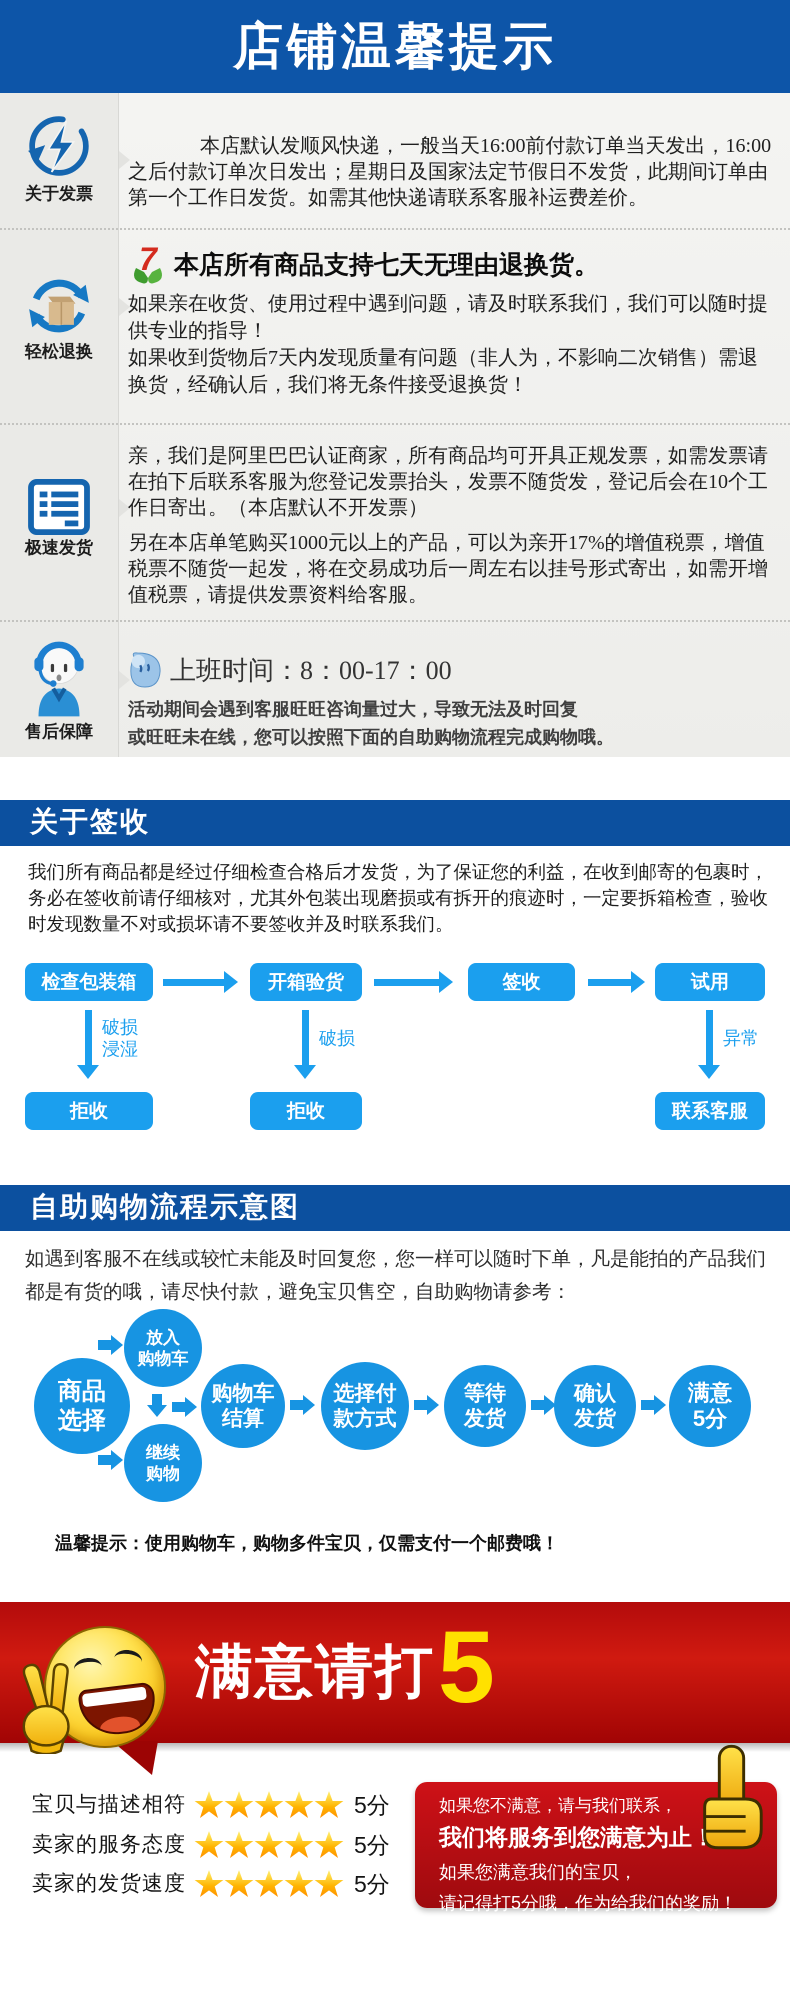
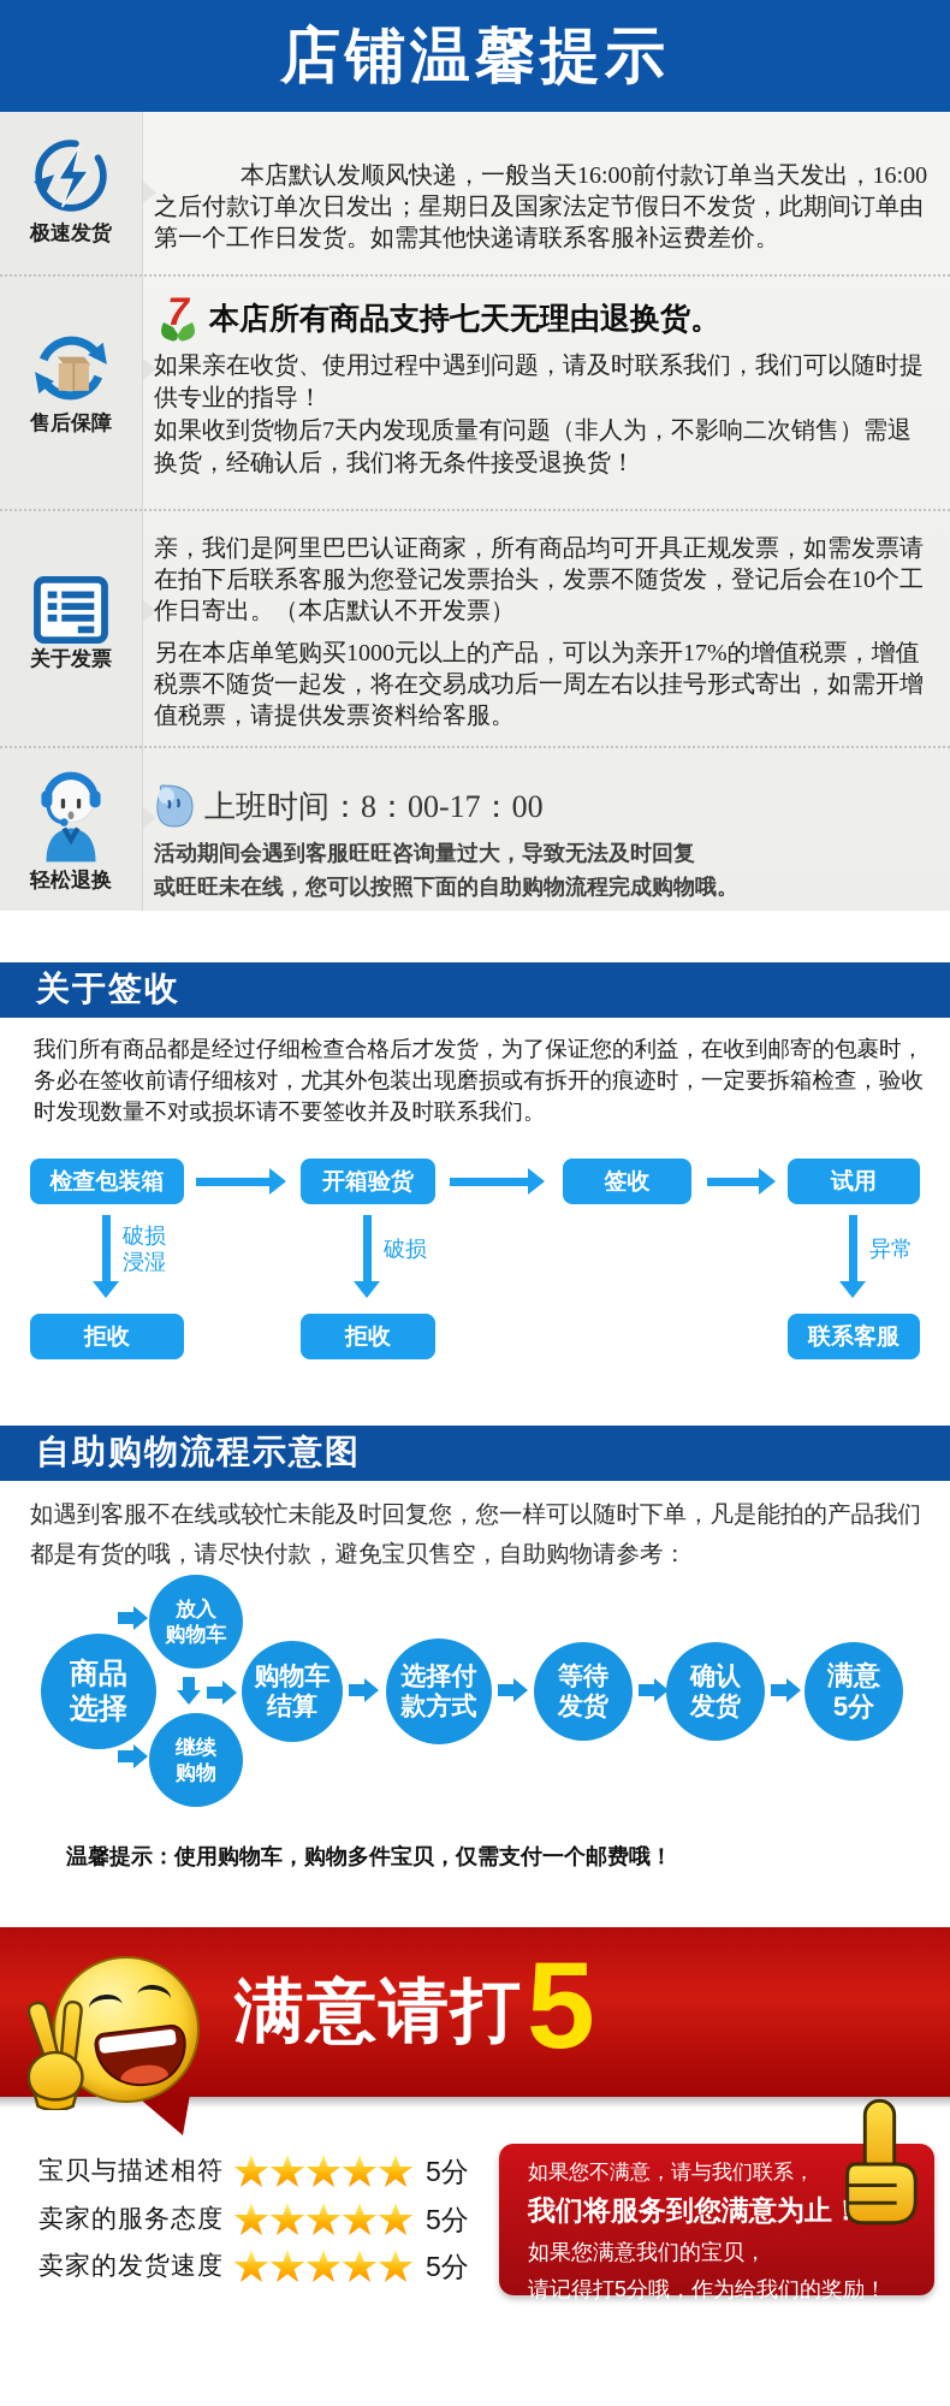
  店铺温馨提示
- 关于发票
+ 极速发货
  本店默认发顺风快递，一般当天16:00前付款订单当天发出，16:00之后付款订单次日发出；星期日及国家法定节假日不发货，此期间订单由第一个工作日发货。如需其他快递请联系客服补运费差价。
- 轻松退换
+ 售后保障
  7
  本店所有商品支持七天无理由退换货。
  如果亲在收货、使用过程中遇到问题，请及时联系我们，我们可以随时提供专业的指导！
  如果收到货物后7天内发现质量有问题（非人为，不影响二次销售）需退换货，经确认后，我们将无条件接受退换货！
- 极速发货
+ 关于发票
  亲，我们是阿里巴巴认证商家，所有商品均可开具正规发票，如需发票请在拍下后联系客服为您登记发票抬头，发票不随货发，登记后会在10个工作日寄出。（本店默认不开发票）
  另在本店单笔购买1000元以上的产品，可以为亲开17%的增值税票，增值税票不随货一起发，将在交易成功后一周左右以挂号形式寄出，如需开增值税票，请提供发票资料给客服。
- 售后保障
+ 轻松退换
  上班时间：8：00-17：00
  活动期间会遇到客服旺旺咨询量过大，导致无法及时回复
  或旺旺未在线，您可以按照下面的自助购物流程完成购物哦。
  关于签收
  我们所有商品都是经过仔细检查合格后才发货，为了保证您的利益，在收到邮寄的包裹时，务必在签收前请仔细核对，尤其外包装出现磨损或有拆开的痕迹时，一定要拆箱检查，验收时发现数量不对或损坏请不要签收并及时联系我们。
  检查包装箱
  开箱验货
  签收
  试用
  破损
  浸湿
  破损
  异常
  拒收
  拒收
  联系客服
  自助购物流程示意图
  如遇到客服不在线或较忙未能及时回复您，您一样可以随时下单，凡是能拍的产品我们都是有货的哦，请尽快付款，避免宝贝售空，自助购物请参考：
  商品
  选择
  放入
  购物车
  继续
  购物
  购物车
  结算
  选择付
  款方式
  等待
  发货
  确认
  发货
  满意
  5分
  温馨提示：使用购物车，购物多件宝贝，仅需支付一个邮费哦！
  满意请打
  5
  宝贝与描述相符
  5分
  卖家的服务态度
  5分
  卖家的发货速度
  5分
  如果您不满意，请与我们联系，
  我们将服务到您满意为止
  如果您满意我们的宝贝，
  请记得打5分哦，作为给我们的奖励！
